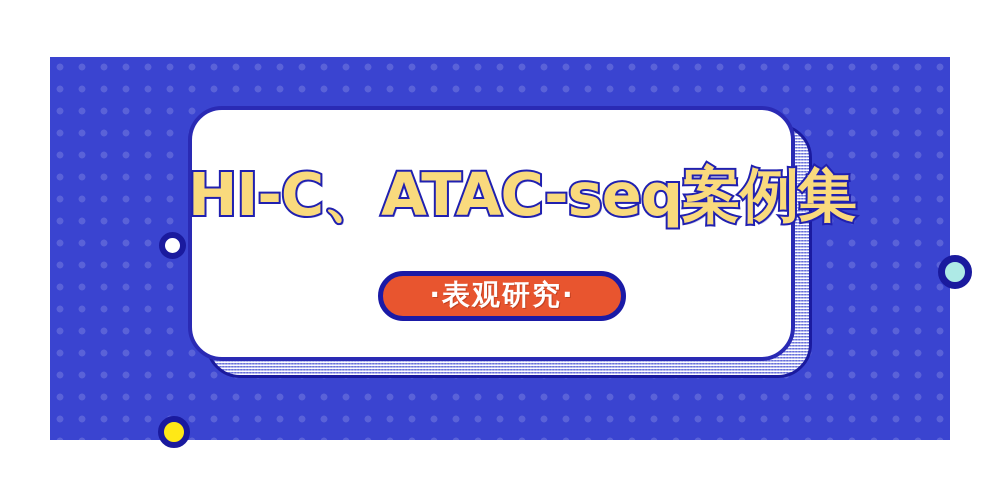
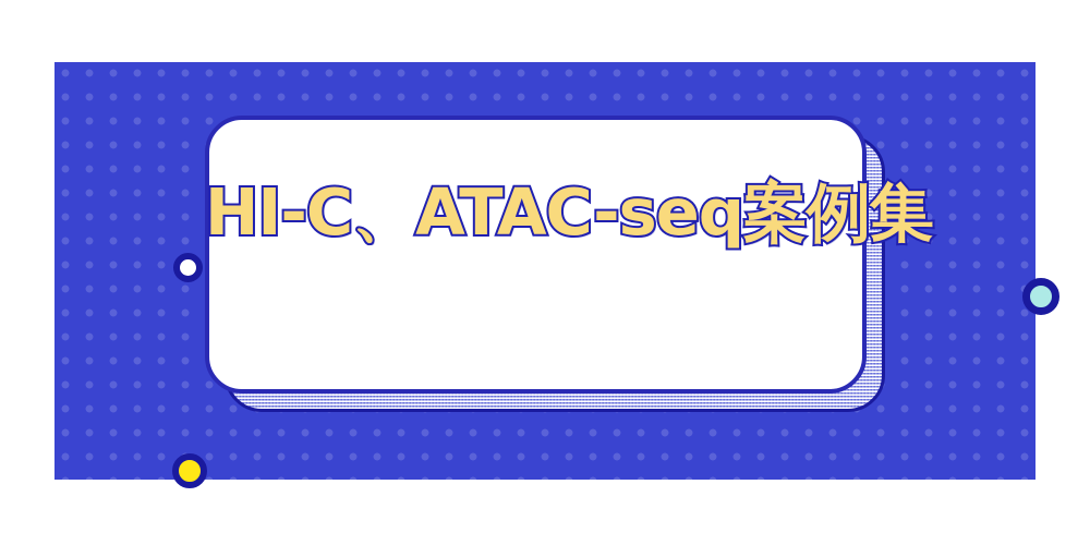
  HI-C、ATAC-seq案例集
- ·表观研究·
